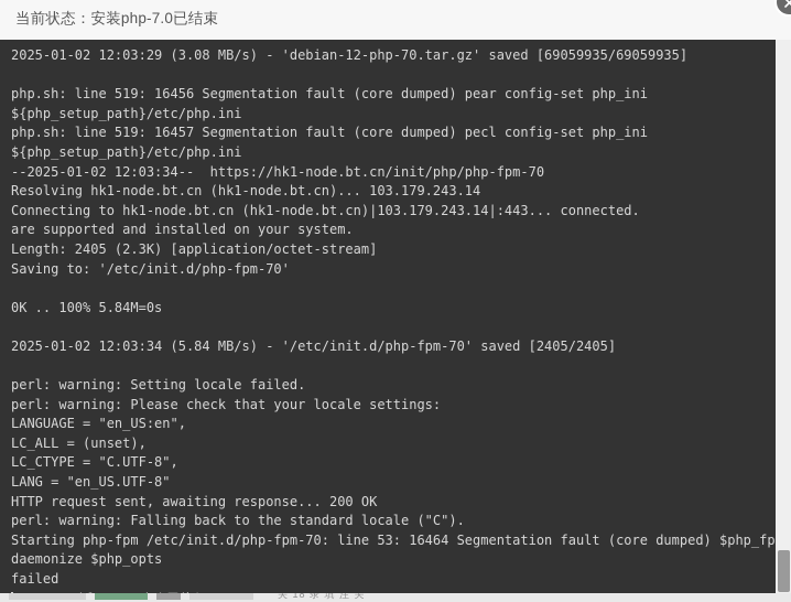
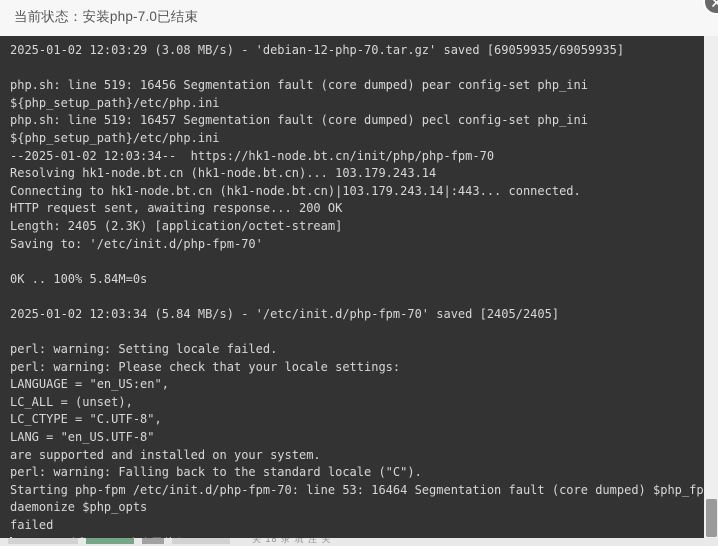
  关 18 录 填 注 关
  当前状态：安装php-7.0已结束
  2025-01-02 12:03:29 (3.08 MB/s) - 'debian-12-php-70.tar.gz' saved [69059935/69059935]
  php.sh: line 519: 16456 Segmentation fault (core dumped) pear config-set php_ini
  ${php_setup_path}/etc/php.ini
  php.sh: line 519: 16457 Segmentation fault (core dumped) pecl config-set php_ini
  ${php_setup_path}/etc/php.ini
  --2025-01-02 12:03:34-- https://hk1-node.bt.cn/init/php/php-fpm-70
  Resolving hk1-node.bt.cn (hk1-node.bt.cn)... 103.179.243.14
  Connecting to hk1-node.bt.cn (hk1-node.bt.cn)|103.179.243.14|:443... connected.
- are supported and installed on your system.
+ HTTP request sent, awaiting response... 200 OK
  Length: 2405 (2.3K) [application/octet-stream]
  Saving to: '/etc/init.d/php-fpm-70'
  0K .. 100% 5.84M=0s
  2025-01-02 12:03:34 (5.84 MB/s) - '/etc/init.d/php-fpm-70' saved [2405/2405]
  perl: warning: Setting locale failed.
  perl: warning: Please check that your locale settings:
  LANGUAGE = "en_US:en",
  LC_ALL = (unset),
  LC_CTYPE = "C.UTF-8",
  LANG = "en_US.UTF-8"
- HTTP request sent, awaiting response... 200 OK
+ are supported and installed on your system.
  perl: warning: Falling back to the standard locale ("C").
  Starting php-fpm /etc/init.d/php-fpm-70: line 53: 16464 Segmentation fault (core dumped) $php_fp
  daemonize $php_opts
  failed
